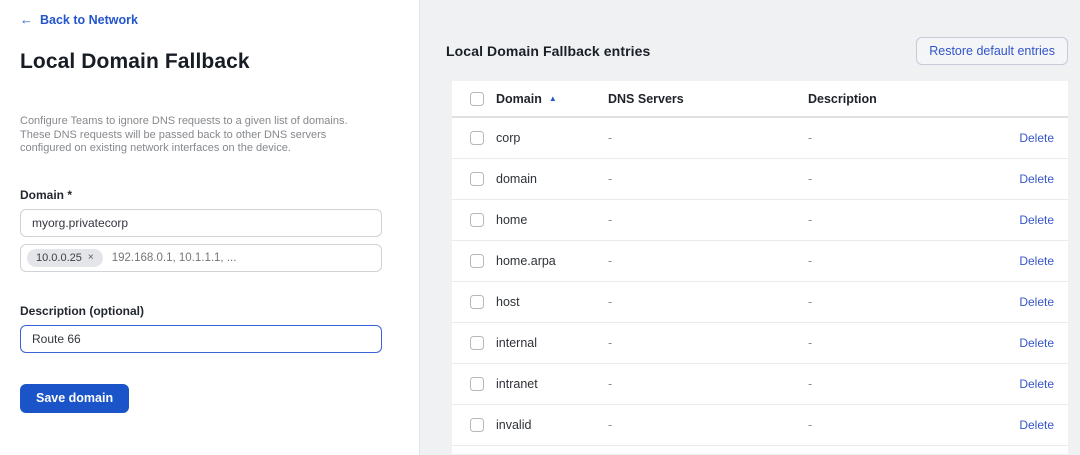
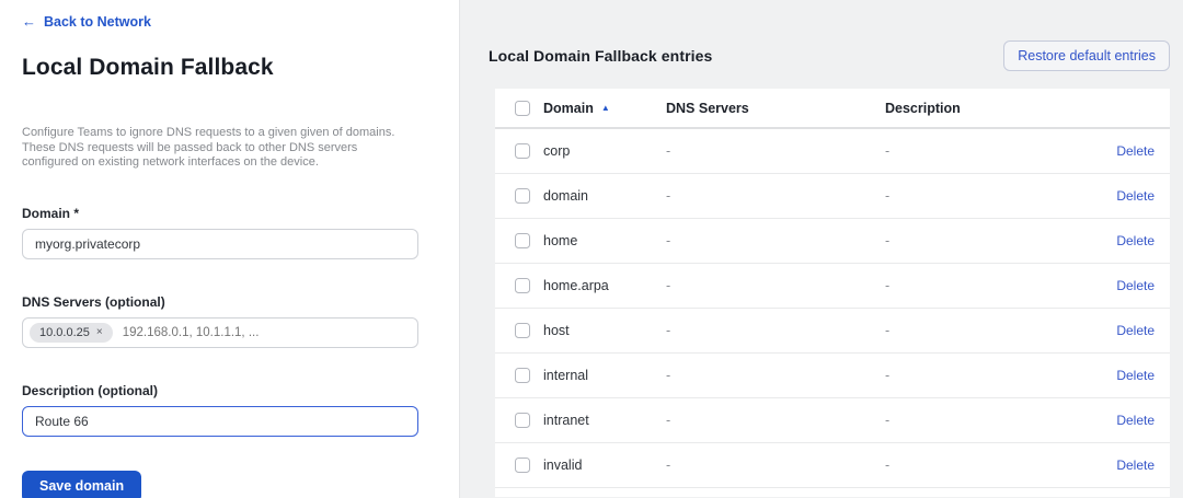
  ←
  Back to Network
  Local Domain Fallback
- Configure Teams to ignore DNS requests to a given list of domains. These DNS requests will be passed back to other DNS servers configured on existing network interfaces on the device.
+ Configure Teams to ignore DNS requests to a given given of domains. These DNS requests will be passed back to other DNS servers configured on existing network interfaces on the device.
  Domain *
  myorg.privatecorp
+ DNS Servers (optional)
  10.0.0.25
  ×
  192.168.0.1, 10.1.1.1, ...
  Description (optional)
  Route 66 Save domain
  Local Domain Fallback entries
  Restore default entries
  Domain
  ▲
  DNS Servers
  Description
  corp
  -
  -
  Delete
  domain
  -
  -
  Delete
  home
  -
  -
  Delete
  home.arpa
  -
  -
  Delete
  host
  -
  -
  Delete
  internal
  -
  -
  Delete
  intranet
  -
  -
  Delete
  invalid
  -
  -
  Delete
